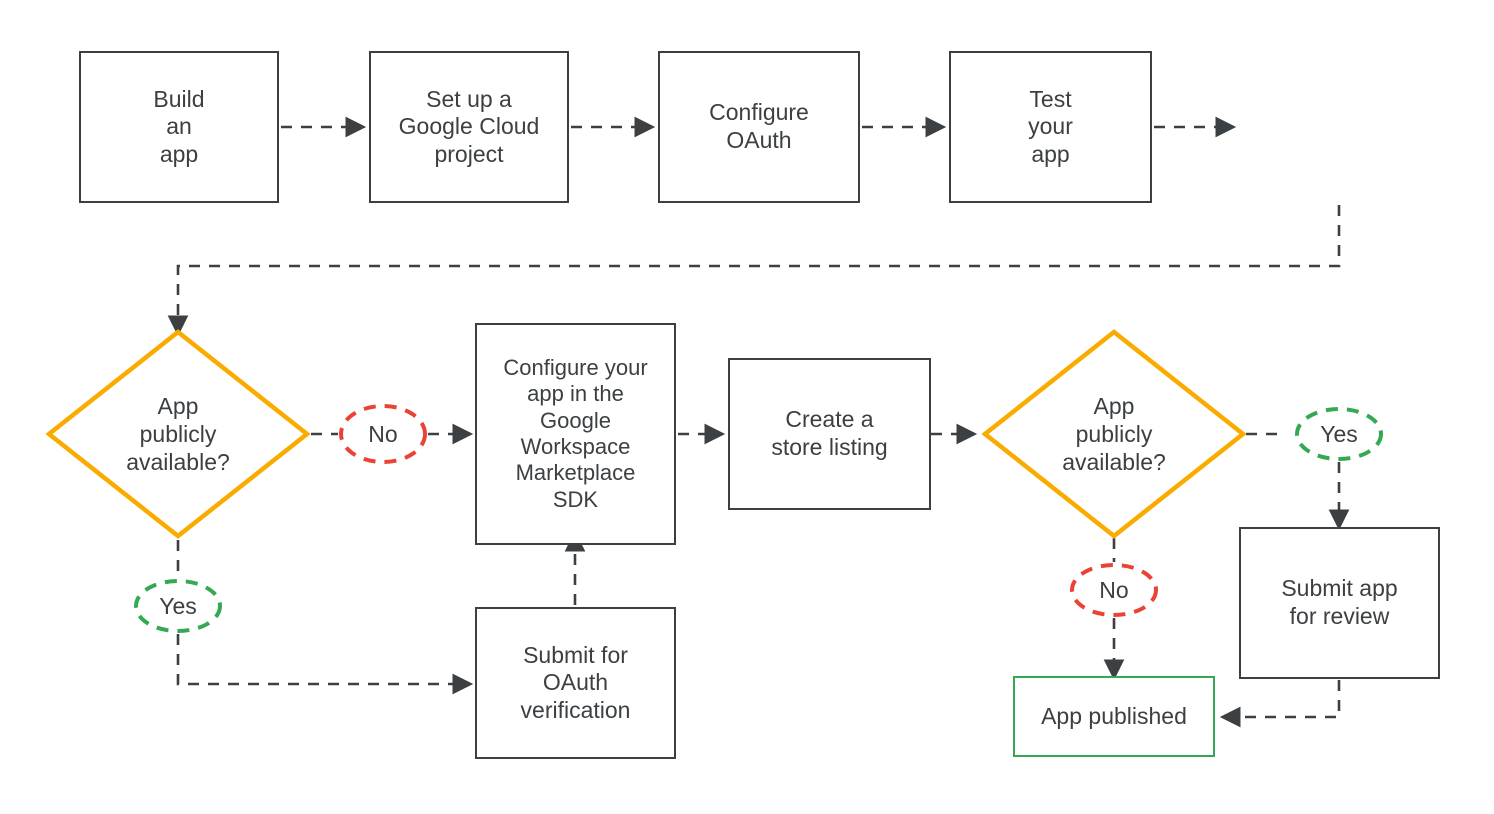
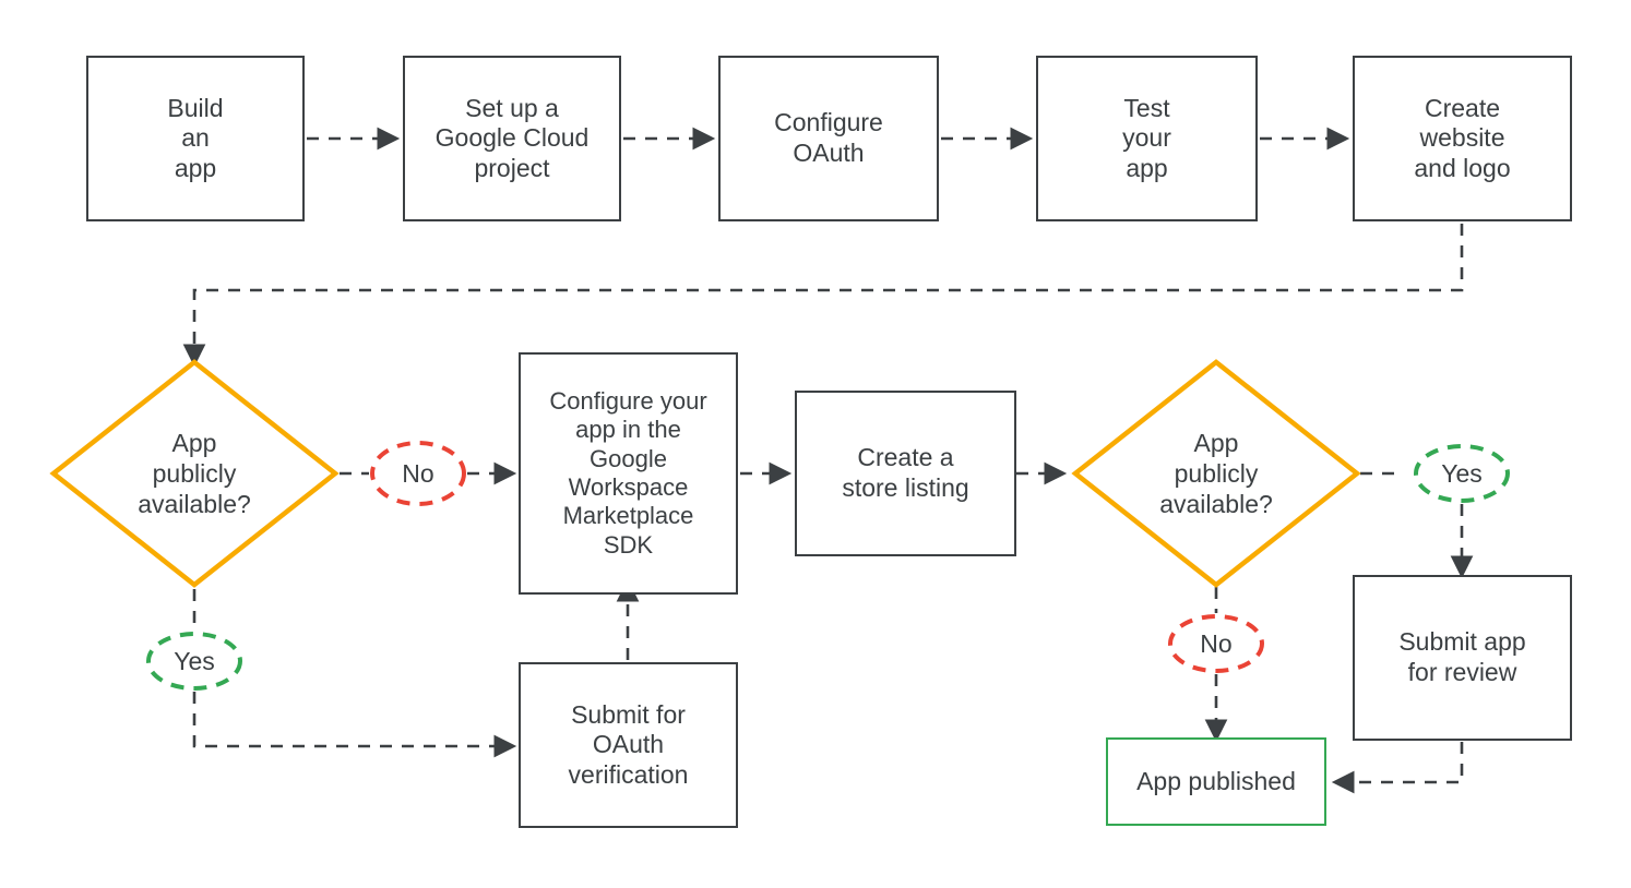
  Build
  an
  app
  Set up a
  Google Cloud
  project
  Configure
  OAuth
  Test
  your
  app
+ Create
+ website
+ and logo
  App
  publicly
  available?
  No
  Yes
  Configure your
  app in the
  Google
  Workspace
  Marketplace
  SDK
  Create a
  store listing
  App
  publicly
  available?
  Yes
  No
  Submit for
  OAuth
  verification
  Submit app
  for review
  App published
